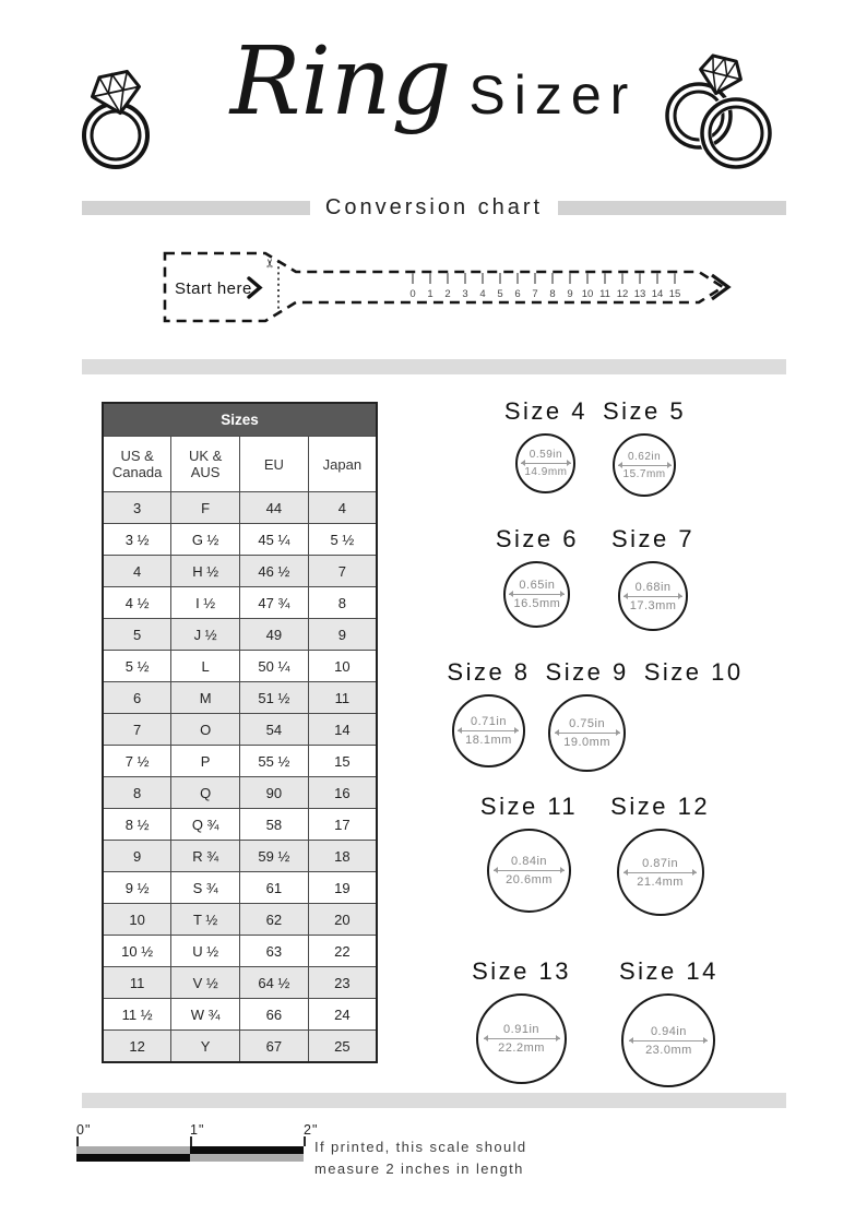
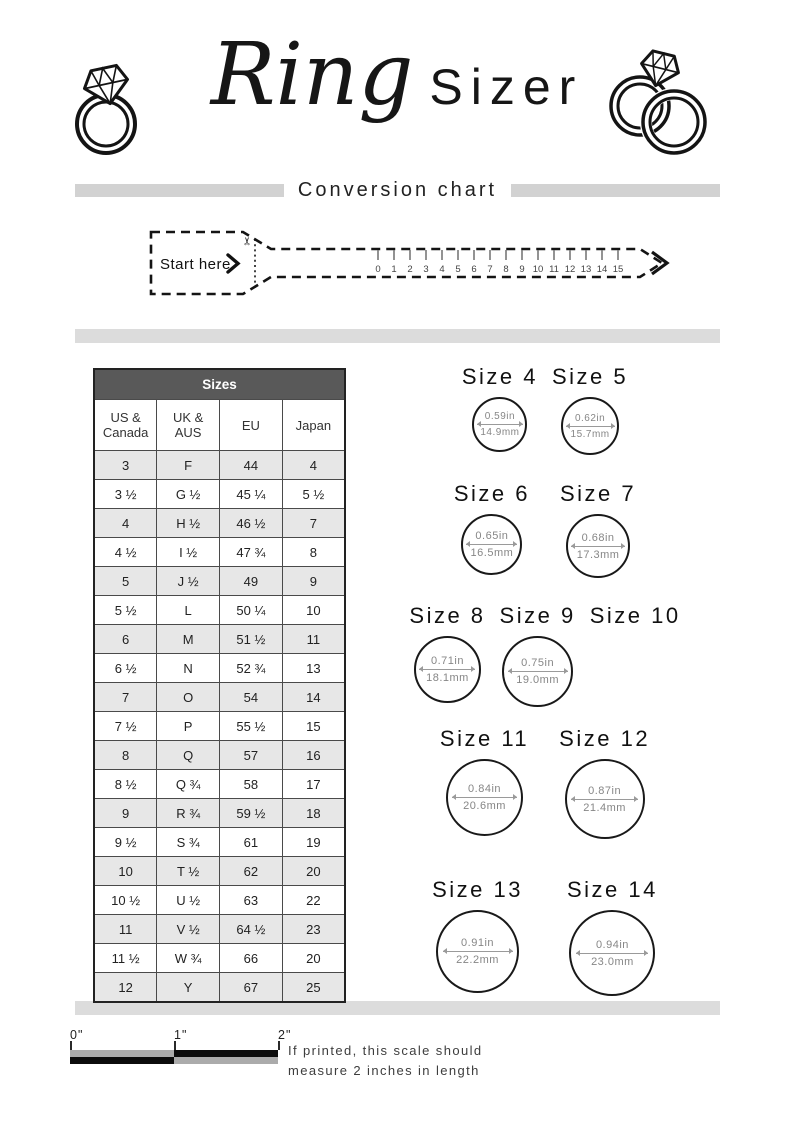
  Ring
  Sizer
  Conversion chart
  Start here
  0
  1
  2
  3
  4
  5
  6
  7
  8
  9
  10
  11
  12
  13
  14
  15
  Sizes
  US & Canada	UK & AUS	EU	Japan
  3	F	44	4
  3 ½	G ½	45 ¼	5 ½
  4	H ½	46 ½	7
  4 ½	I ½	47 ¾	8
  5	J ½	49	9
  5 ½	L	50 ¼	10
  6	M	51 ½	11
+ 6 ½	N	52 ¾	13
  7	O	54	14
  7 ½	P	55 ½	15
- 8	Q	90	16
+ 8	Q	57	16
  8 ½	Q ¾	58	17
  9	R ¾	59 ½	18
  9 ½	S ¾	61	19
  10	T ½	62	20
  10 ½	U ½	63	22
  11	V ½	64 ½	23
- 11 ½	W ¾	66	24
+ 11 ½	W ¾	66	20
  12	Y	67	25
  Size 4
  0.59in
  14.9mm
  Size 5
  0.62in
  15.7mm
  Size 6
  0.65in
  16.5mm
  Size 7
  0.68in
  17.3mm
  Size 8
  0.71in
  18.1mm
  Size 9
  0.75in
  19.0mm
  Size 10
  Size 11
  0.84in
  20.6mm
  Size 12
  0.87in
  21.4mm
  Size 13
  0.91in
  22.2mm
  Size 14
  0.94in
  23.0mm
  0"
  1"
  2"
  If printed, this scale should
  measure 2 inches in length
